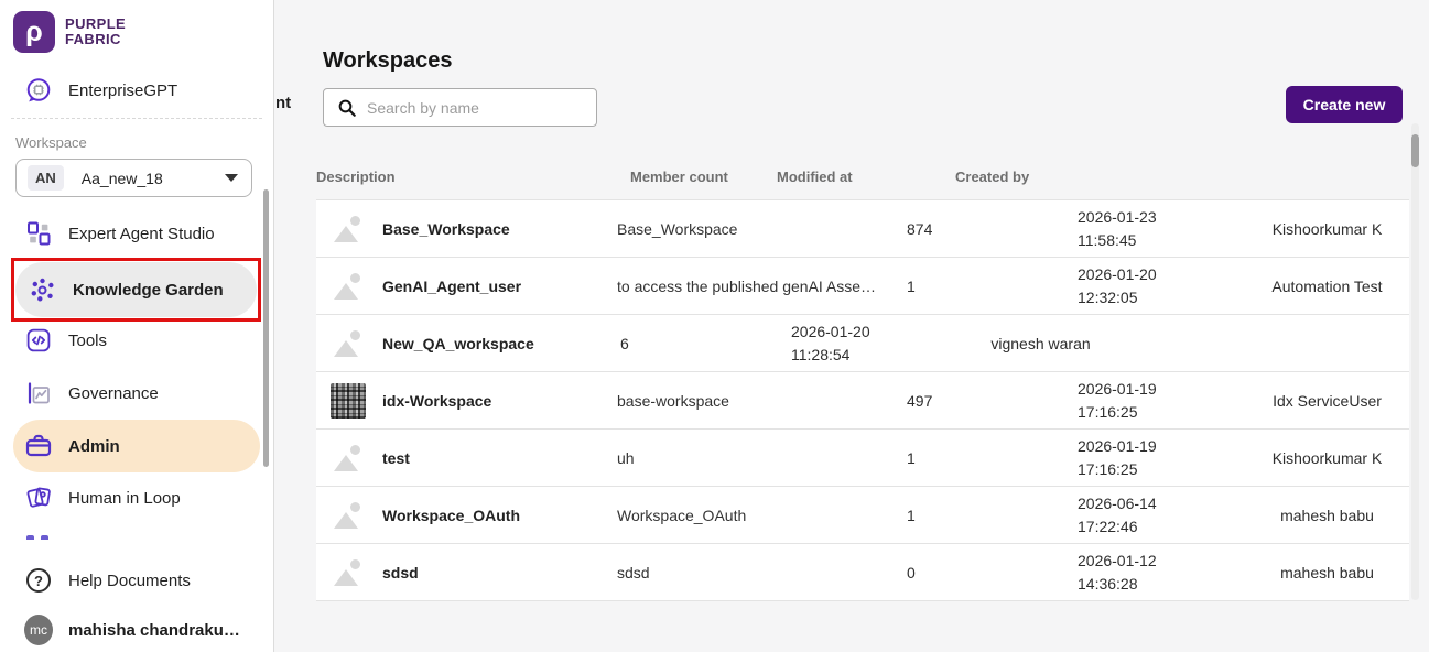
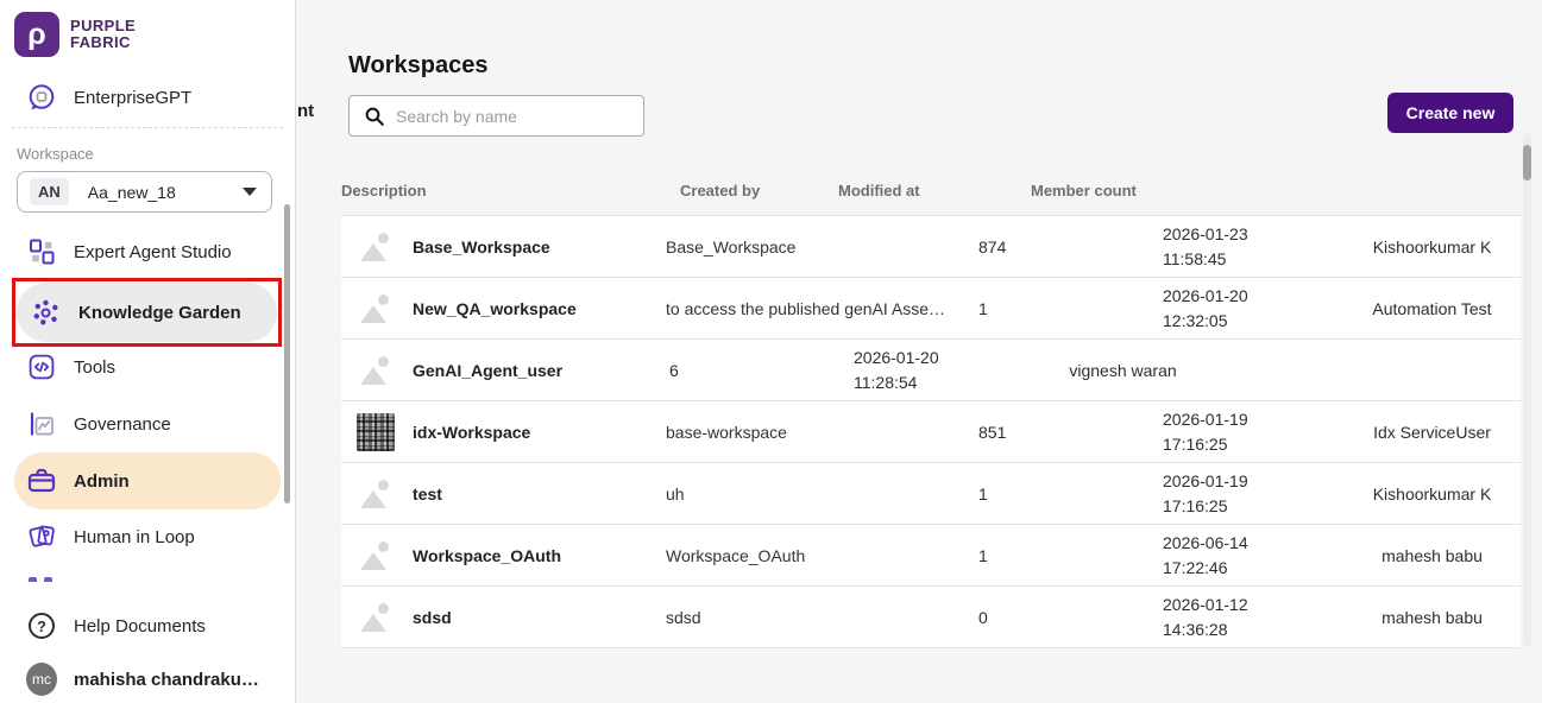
  ρ
  PURPLE
  FABRIC
  EnterpriseGPT
  Workspace
  AN
  Aa_new_18
  Expert Agent Studio
  Knowledge Garden
  Tools
  Governance
  Admin
  Human in Loop
  ?
  Help Documents
  mc
  mahisha chandraku…
  nt
  Workspaces
  Search by name
  Create new
  Description
- Member count
+ Created by
  Modified at
- Created by
+ Member count
  Base_Workspace
  Base_Workspace
  874
  2026-01-23
  11:58:45
  Kishoorkumar K
- GenAI_Agent_user
+ New_QA_workspace
  to access the published genAI Asse…
  1
  2026-01-20
  12:32:05
  Automation Test
- New_QA_workspace
+ GenAI_Agent_user
  6
  2026-01-20
  11:28:54
  vignesh waran
  idx-Workspace
  base-workspace
- 497
+ 851
  2026-01-19
  17:16:25
  Idx ServiceUser
  test
  uh
  1
  2026-01-19
  17:16:25
  Kishoorkumar K
  Workspace_OAuth
  Workspace_OAuth
  1
  2026-06-14
  17:22:46
  mahesh babu
  sdsd
  sdsd
  0
  2026-01-12
  14:36:28
  mahesh babu
